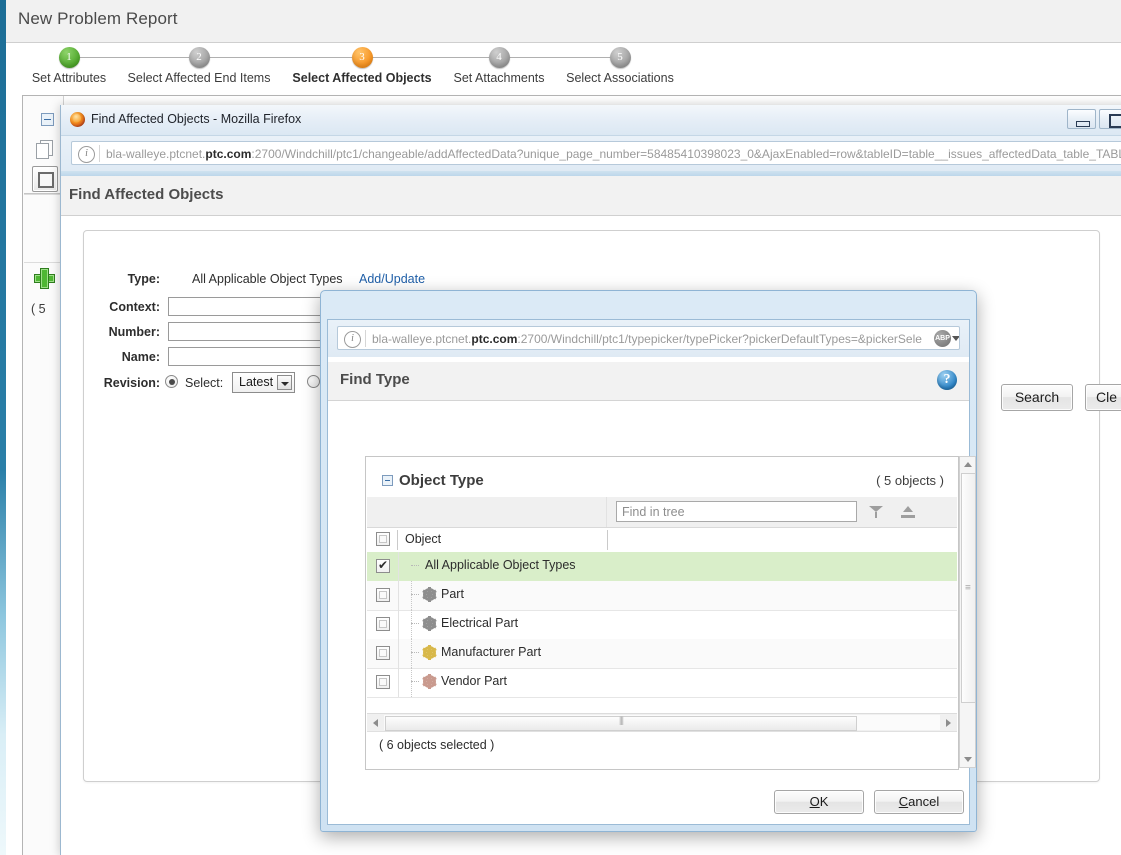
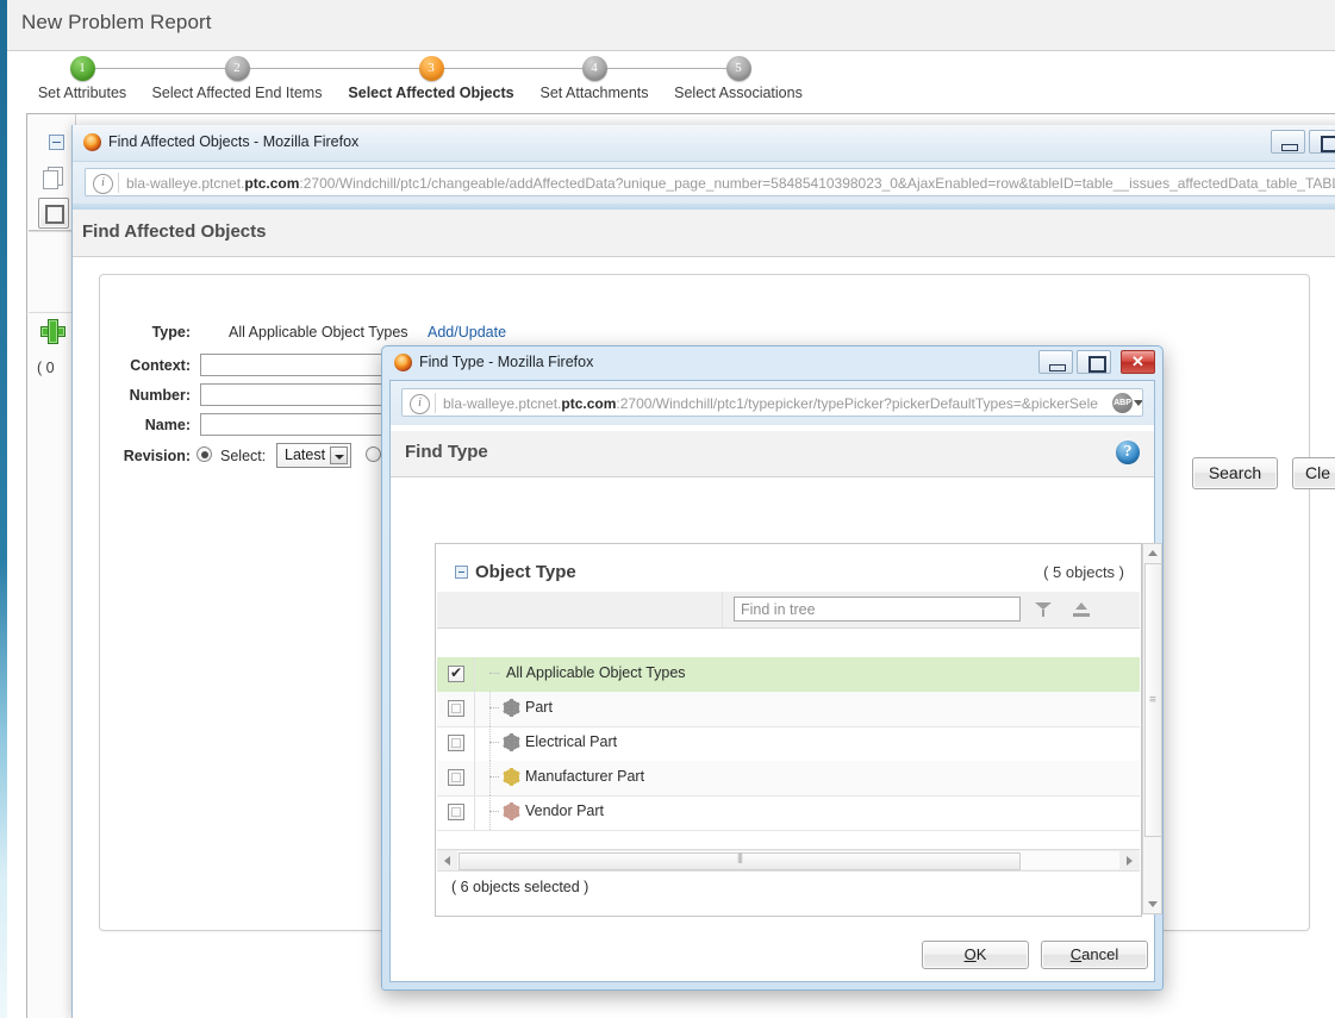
  New Problem Report
  1
  Set Attributes
  2
  Select Affected End Items
  3
  Select Affected Objects
  4
  Set Attachments
  5
  Select Associations
- ( 5
+ ( 0
  Find Affected Objects - Mozilla Firefox
  i
  bla-walleye.ptcnet.ptc.com:2700/Windchill/ptc1/changeable/addAffectedData?unique_page_number=58485410398023_0&AjaxEnabled=row&tableID=table__issues_affectedData_table_TAB
  Find Affected Objects
  Type:
  All Applicable Object Types
  Add/Update
  Context:
  Number:
  Name:
  Revision:
  Select:
  Latest
  Search
  Cle
+ Find Type - Mozilla Firefox
+ ✕
  i
  bla-walleye.ptcnet.ptc.com:2700/Windchill/ptc1/typepicker/typePicker?pickerDefaultTypes=&pickerSele
  Find Type
  ?
  Object Type
  ( 5 objects )
  Find in tree
- Object
  All Applicable Object Types
  Part
  Electrical Part
  Manufacturer Part
  Vendor Part
  ( 6 objects selected )
  OK
  Cancel
